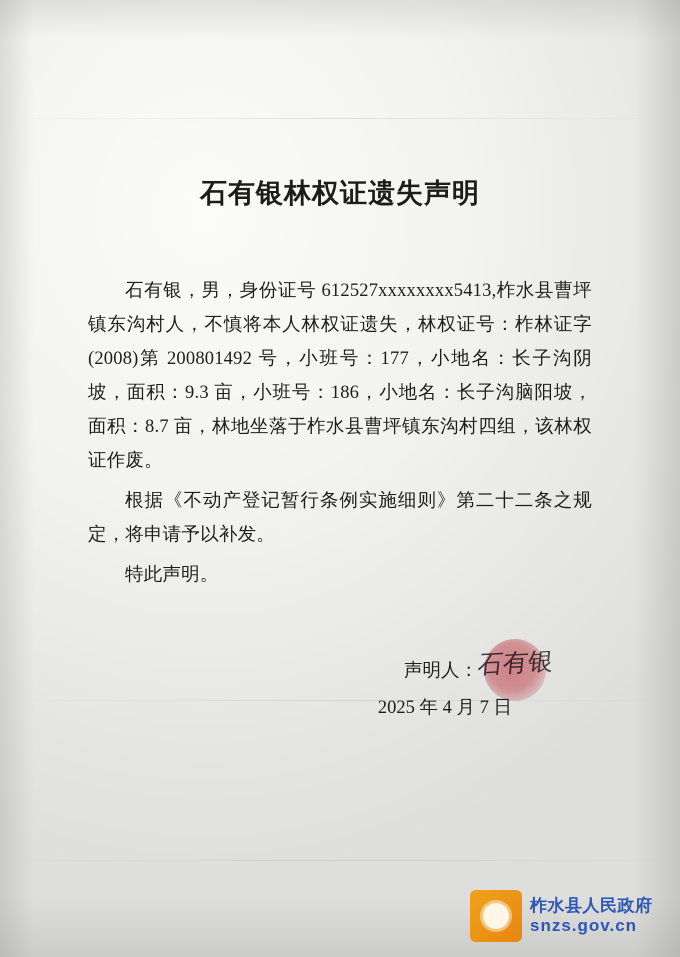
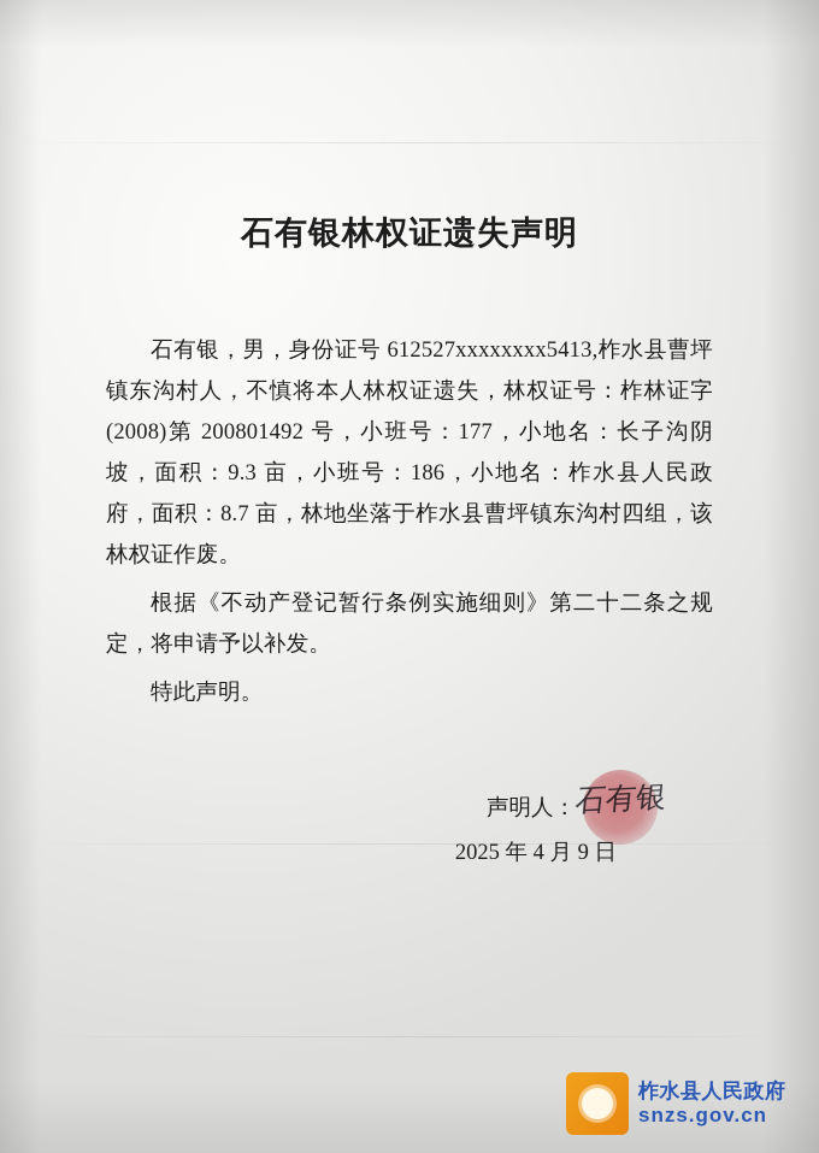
  石有银林权证遗失声明
- 石有银，男，身份证号 612527xxxxxxxx5413,柞水县曹坪镇东沟村人，不慎将本人林权证遗失，林权证号：柞林证字(2008)第 200801492 号，小班号：177，小地名：长子沟阴坡，面积：9.3 亩，小班号：186，小地名：长子沟脑阳坡，面积：8.7 亩，林地坐落于柞水县曹坪镇东沟村四组，该林权证作废。
+ 石有银，男，身份证号 612527xxxxxxxx5413,柞水县曹坪镇东沟村人，不慎将本人林权证遗失，林权证号：柞林证字(2008)第 200801492 号，小班号：177，小地名：长子沟阴坡，面积：9.3 亩，小班号：186，小地名：柞水县人民政府，面积：8.7 亩，林地坐落于柞水县曹坪镇东沟村四组，该林权证作废。
  根据《不动产登记暂行条例实施细则》第二十二条之规定，将申请予以补发。
  特此声明。
  声明人：
- 2025 年 4 月 7 日
+ 2025 年 4 月 9 日
  柞水县人民政府
  snzs.gov.cn
